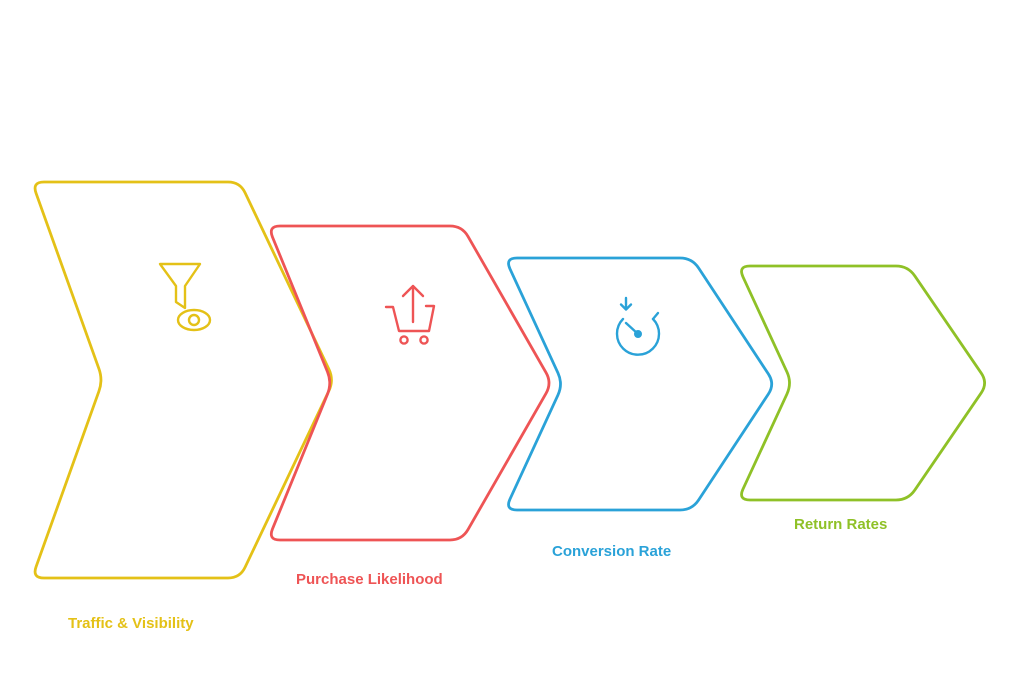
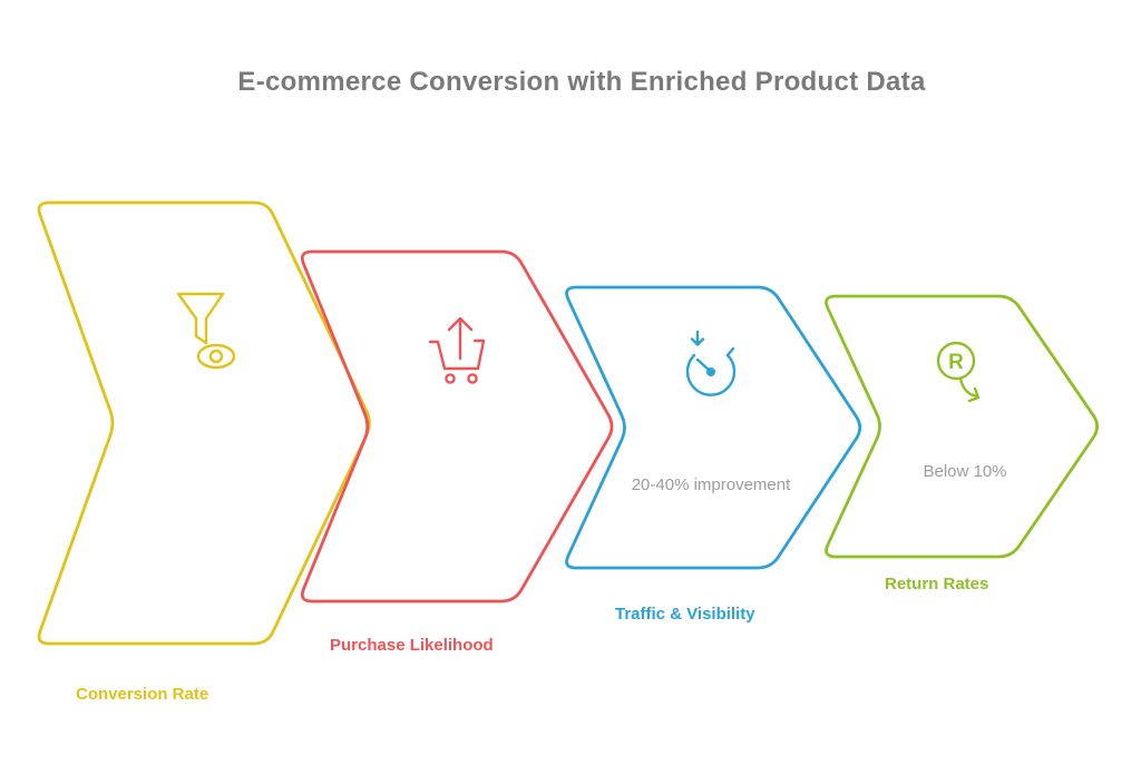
+ E-commerce Conversion with Enriched Product Data
+ R
+ 20-40% improvement
+ Below 10%
- Traffic & Visibility
+ Conversion Rate
  Purchase Likelihood
- Conversion Rate
+ Traffic & Visibility
  Return Rates
